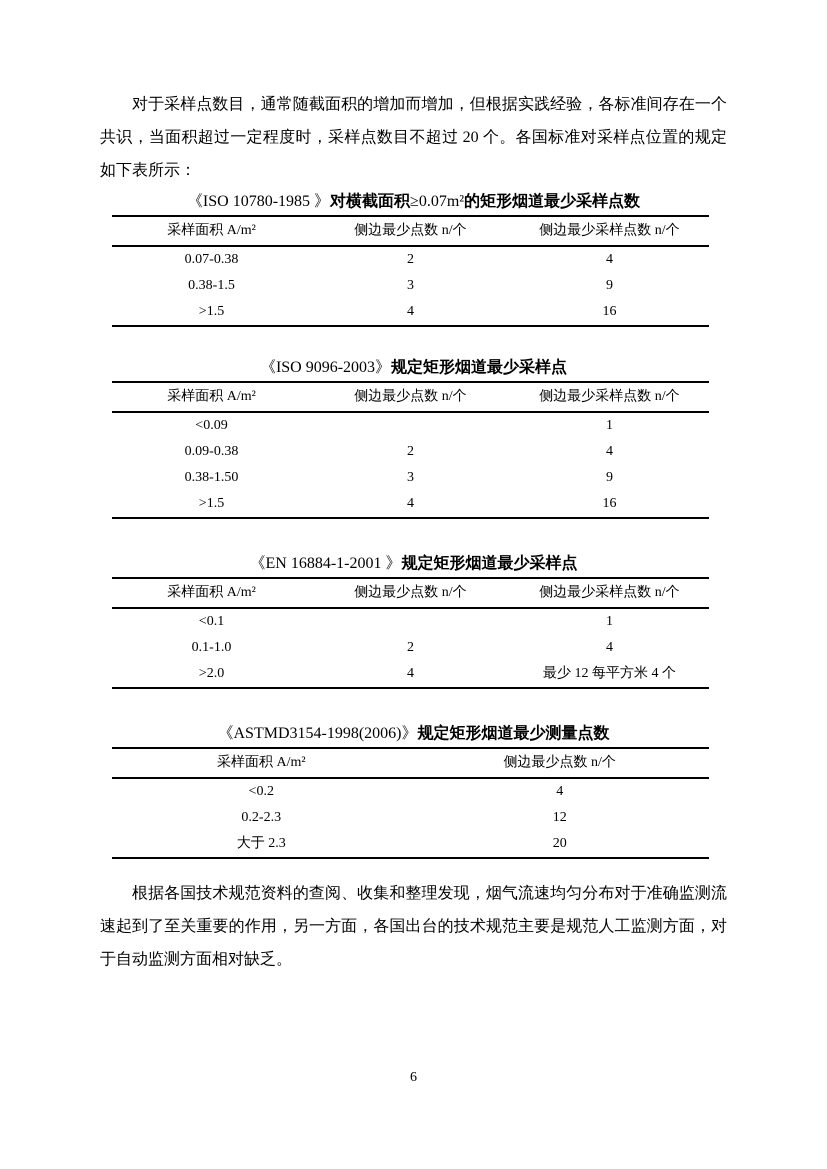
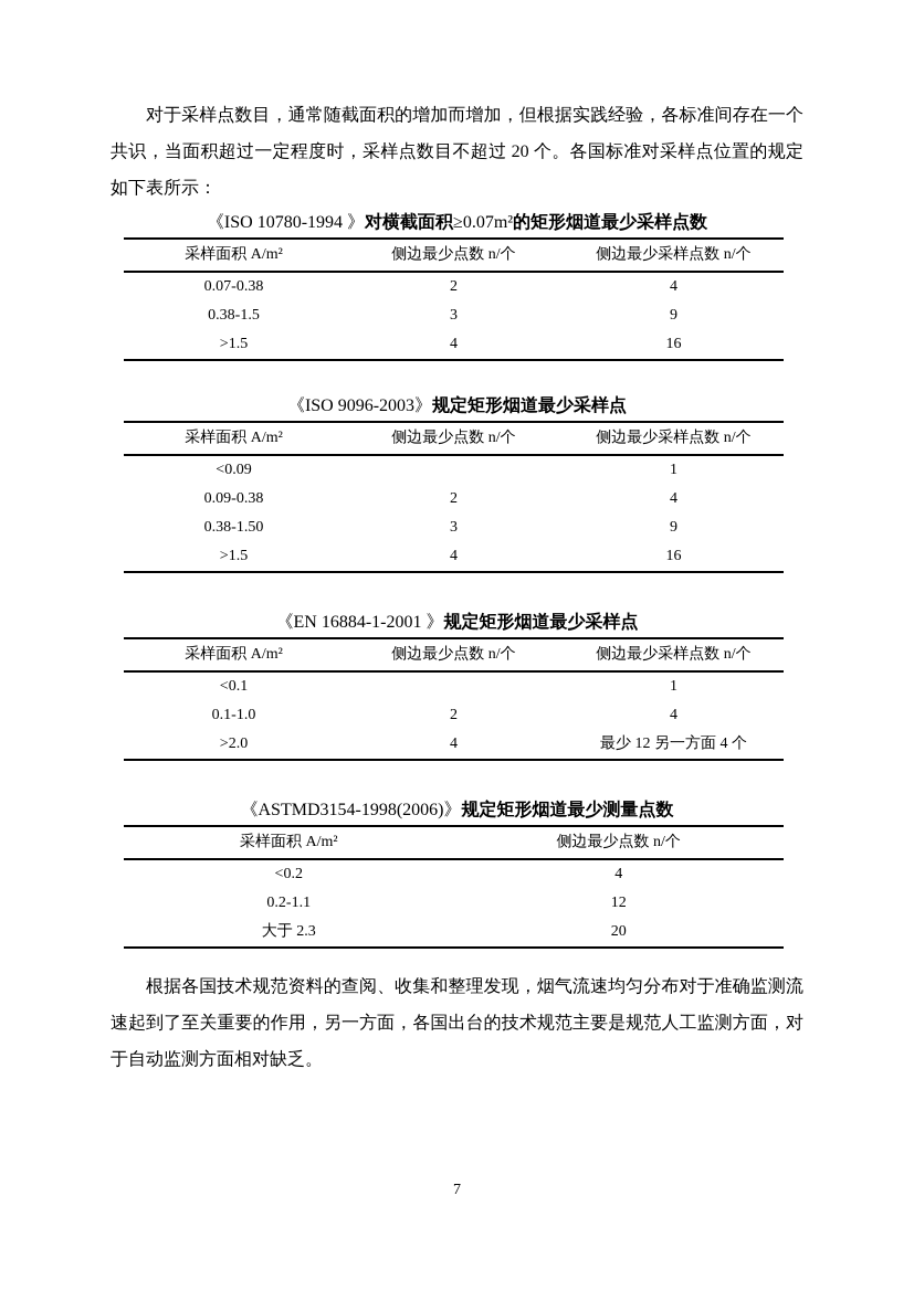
  对于采样点数目，通常随截面积的增加而增加，但根据实践经验，各标准间存在一个共识，当面积超过一定程度时，采样点数目不超过 20 个。各国标准对采样点位置的规定如下表所示：
- 《ISO 10780-1985 》对横截面积≥0.07m²的矩形烟道最少采样点数
+ 《ISO 10780-1994 》对横截面积≥0.07m²的矩形烟道最少采样点数
  采样面积 A/m²	侧边最少点数 n/个	侧边最少采样点数 n/个
  0.07-0.38	2	4
  0.38-1.5	3	9
  >1.5	4	16
  《ISO 9096-2003》规定矩形烟道最少采样点
  采样面积 A/m²	侧边最少点数 n/个	侧边最少采样点数 n/个
  <0.09		1
  0.09-0.38	2	4
  0.38-1.50	3	9
  >1.5	4	16
  《EN 16884-1-2001 》规定矩形烟道最少采样点
  采样面积 A/m²	侧边最少点数 n/个	侧边最少采样点数 n/个
  <0.1		1
  0.1-1.0	2	4
- >2.0	4	最少 12 每平方米 4 个
+ >2.0	4	最少 12 另一方面 4 个
  《ASTMD3154-1998(2006)》规定矩形烟道最少测量点数
  采样面积 A/m²	侧边最少点数 n/个
  <0.2	4
- 0.2-2.3	12
+ 0.2-1.1	12
  大于 2.3	20
  根据各国技术规范资料的查阅、收集和整理发现，烟气流速均匀分布对于准确监测流速起到了至关重要的作用，另一方面，各国出台的技术规范主要是规范人工监测方面，对于自动监测方面相对缺乏。
- 6
+ 7
